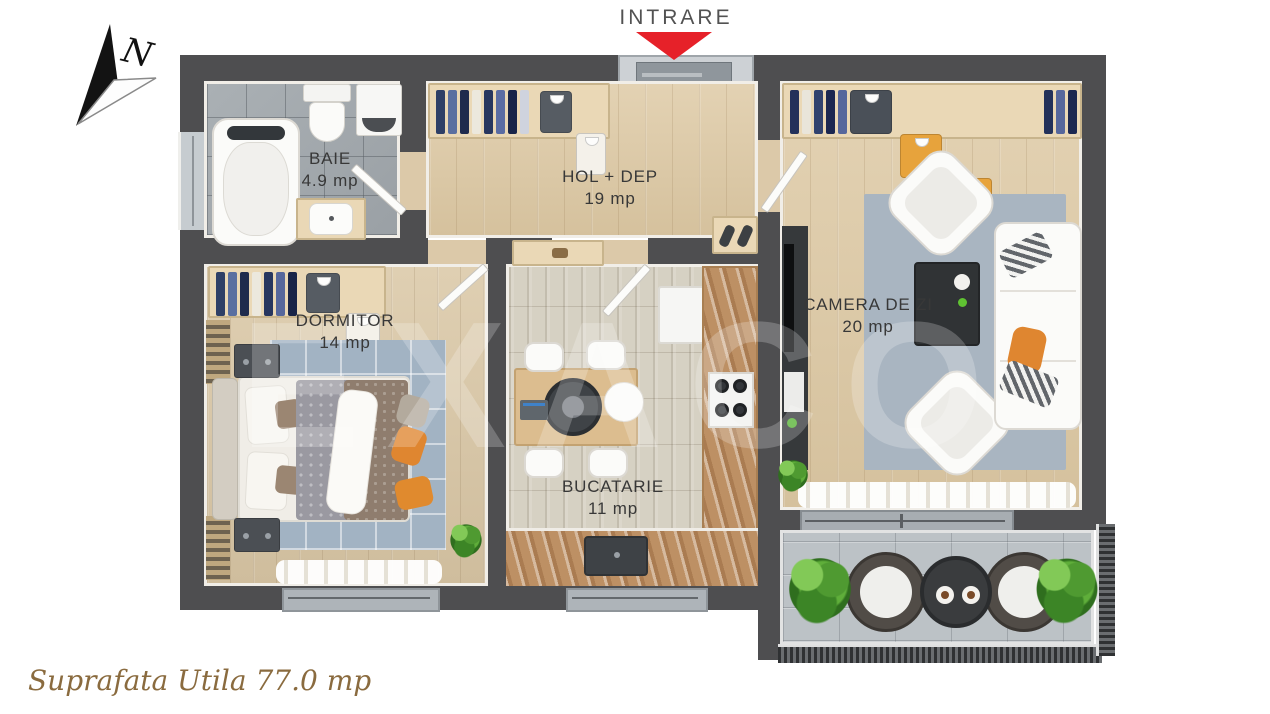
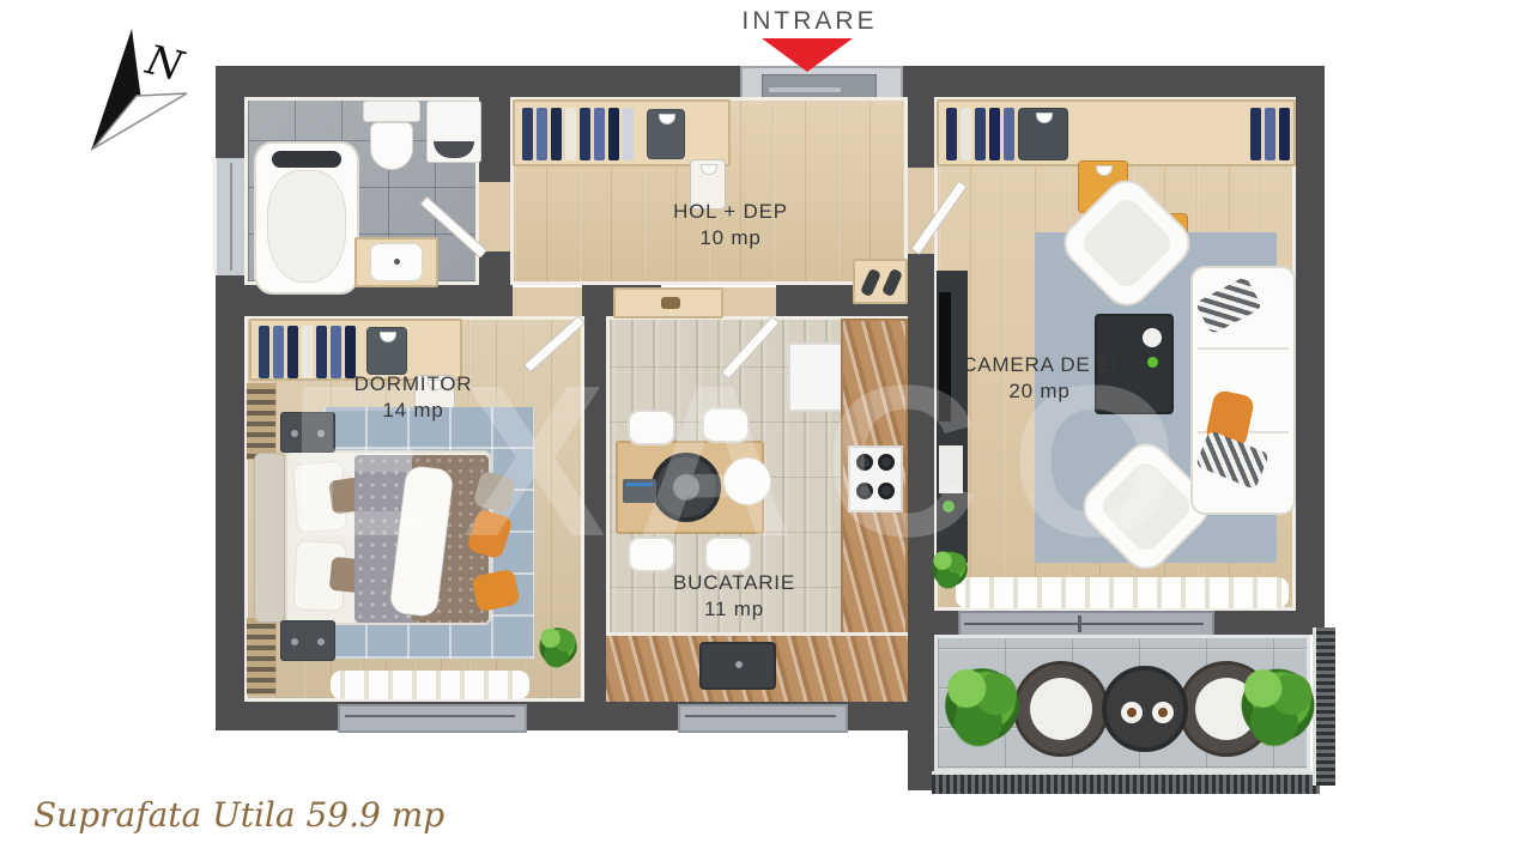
  INTRARE
  EXACO
- BAIE
- 4.9 mp
  HOL + DEP
- 19 mp
+ 10 mp
  DORMITOR
  14 mp
  CAMERA DE ZI
  20 mp
  BUCATARIE
  11 mp
- Suprafata Utila 77.0 mp
+ Suprafata Utila 59.9 mp
